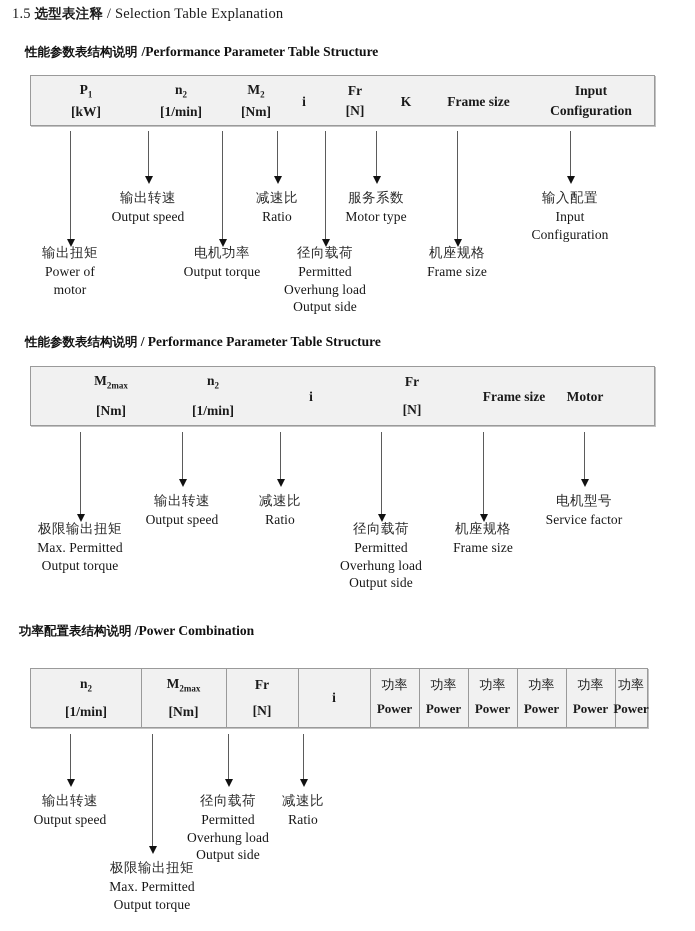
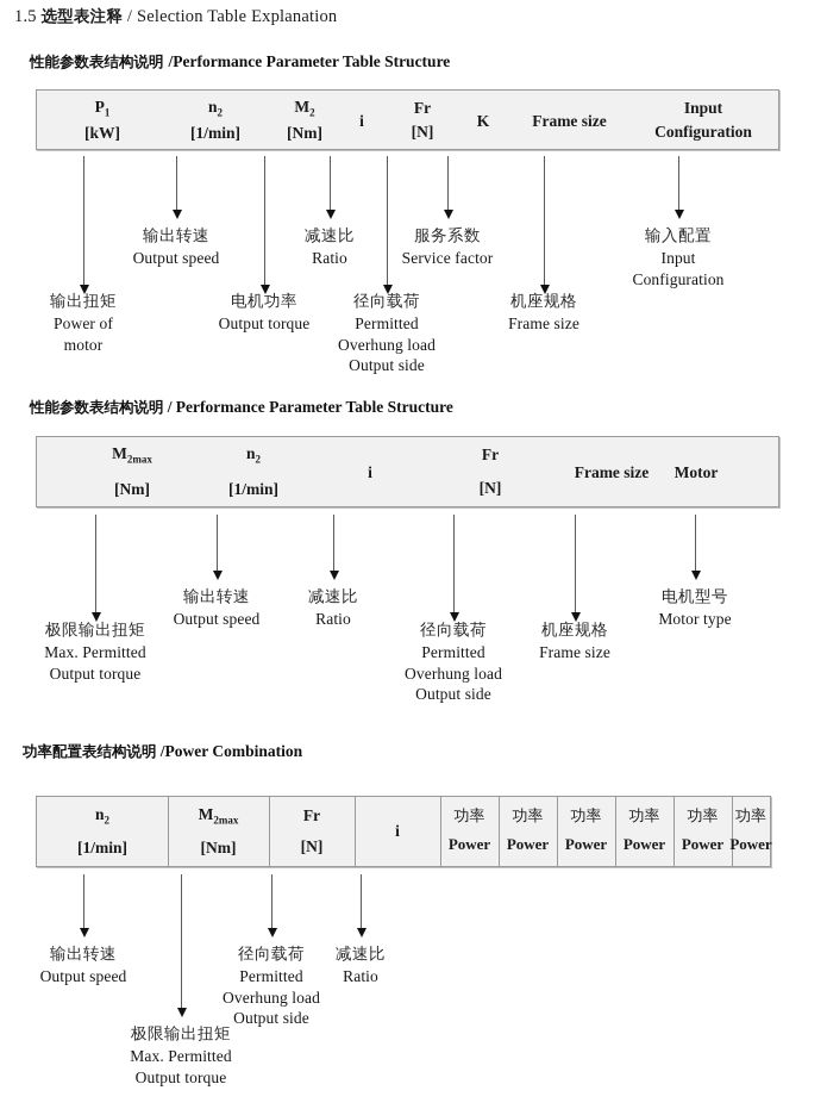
  1.5 选型表注释 / Selection Table Explanation
  性能参数表结构说明 /Performance Parameter Table Structure
  P1
  [kW]
  n2
  [1/min]
  M2
  [Nm]
  i
  Fr
  [N]
  K
  Frame size
  Input
  Configuration
  输出扭矩
  Power of
  motor
  输出转速
  Output speed
  电机功率
  Output torque
  减速比
  Ratio
  径向载荷
  Permitted
  Overhung load
  Output side
  服务系数
- Motor type
+ Service factor
  机座规格
  Frame size
  输入配置
  Input
  Configuration
  性能参数表结构说明 / Performance Parameter Table Structure
  M2max
  [Nm]
  n2
  [1/min]
  i
  Fr
  [N]
  Frame size
  Motor
  极限输出扭矩
  Max. Permitted
  Output torque
  输出转速
  Output speed
  减速比
  Ratio
  径向载荷
  Permitted
  Overhung load
  Output side
  机座规格
  Frame size
  电机型号
- Service factor
+ Motor type
  功率配置表结构说明 /Power Combination
  n2
  [1/min]
  M2max
  [Nm]
  Fr
  [N]
  i
  功率
  Power
  功率
  Power
  功率
  Power
  功率
  Power
  功率
  Power
  功率
  Power
  输出转速
  Output speed
  极限输出扭矩
  Max. Permitted
  Output torque
  径向载荷
  Permitted
  Overhung load
  Output side
  减速比
  Ratio
